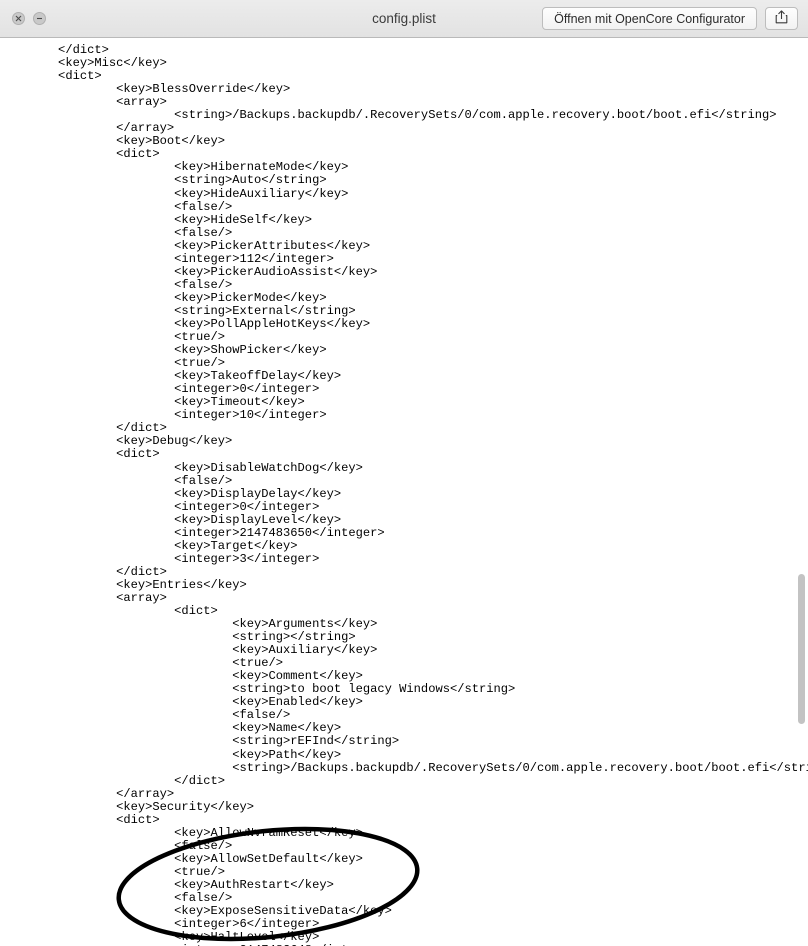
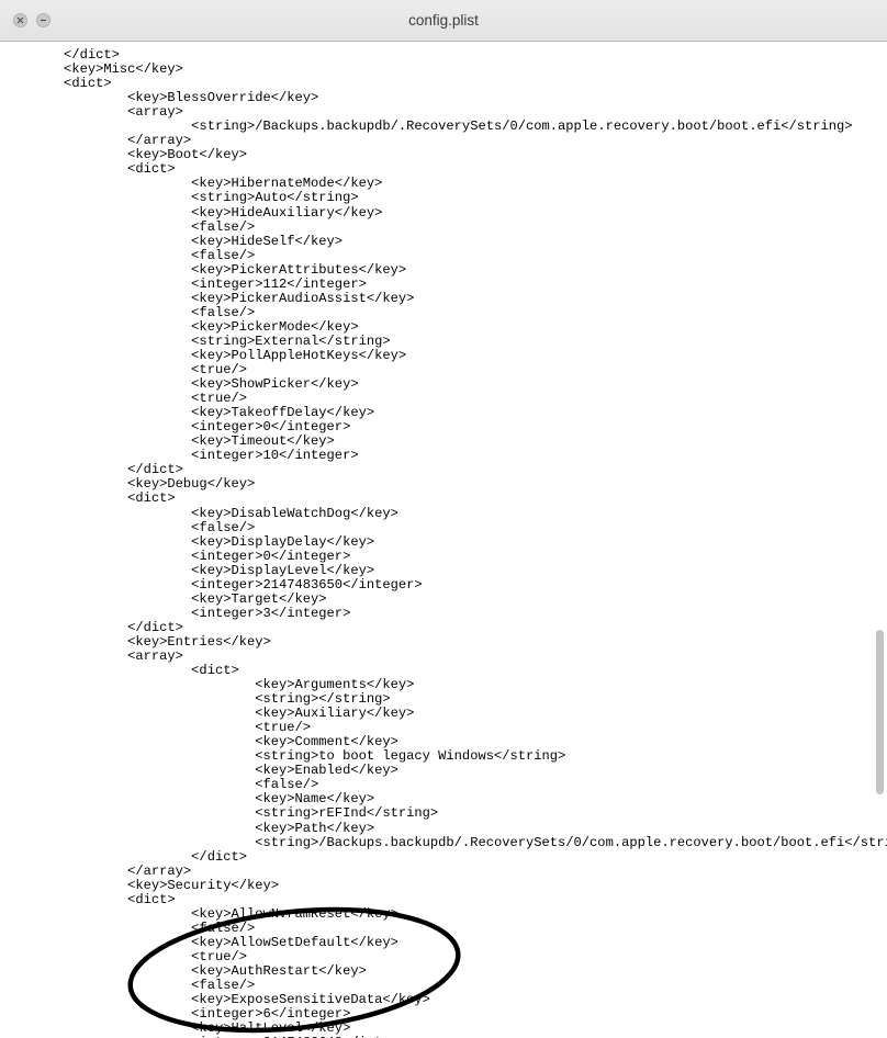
  config.plist
- Öffnen mit OpenCore Configurator
  </dict>
  <key>Misc</key>
  <dict>
  <key>BlessOverride</key>
  <array>
  <string>/Backups.backupdb/.RecoverySets/0/com.apple.recovery.boot/boot.efi</string>
  </array>
  <key>Boot</key>
  <dict>
  <key>HibernateMode</key>
  <string>Auto</string>
  <key>HideAuxiliary</key>
  <false/>
  <key>HideSelf</key>
  <false/>
  <key>PickerAttributes</key>
  <integer>112</integer>
  <key>PickerAudioAssist</key>
  <false/>
  <key>PickerMode</key>
  <string>External</string>
  <key>PollAppleHotKeys</key>
  <true/>
  <key>ShowPicker</key>
  <true/>
  <key>TakeoffDelay</key>
  <integer>0</integer>
  <key>Timeout</key>
  <integer>10</integer>
  </dict>
  <key>Debug</key>
  <dict>
  <key>DisableWatchDog</key>
  <false/>
  <key>DisplayDelay</key>
  <integer>0</integer>
  <key>DisplayLevel</key>
  <integer>2147483650</integer>
  <key>Target</key>
  <integer>3</integer>
  </dict>
  <key>Entries</key>
  <array>
  <dict>
  <key>Arguments</key>
  <string></string>
  <key>Auxiliary</key>
  <true/>
  <key>Comment</key>
  <string>to boot legacy Windows</string>
  <key>Enabled</key>
  <false/>
  <key>Name</key>
  <string>rEFInd</string>
  <key>Path</key>
  <string>/Backups.backupdb/.RecoverySets/0/com.apple.recovery.boot/boot.efi</str
  </dict>
  </array>
  <key>Security</key>
  <dict>
  <lse/>
  <key>AllowSetDefault</key>
  <true/>
  <key>AuthRestart</key>
  <false/>
  <key>ExposeSensitiveData</ky>
  <integer>6</integer>
